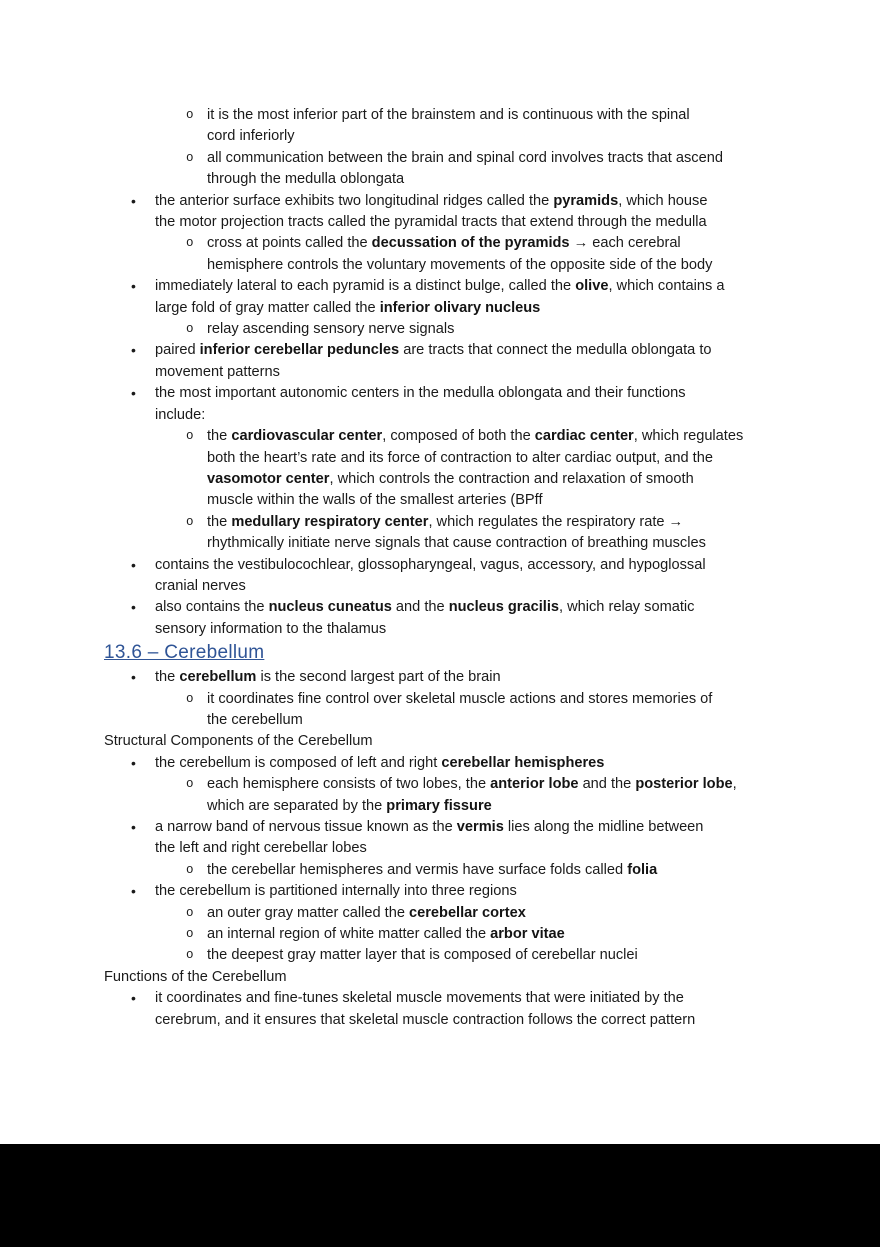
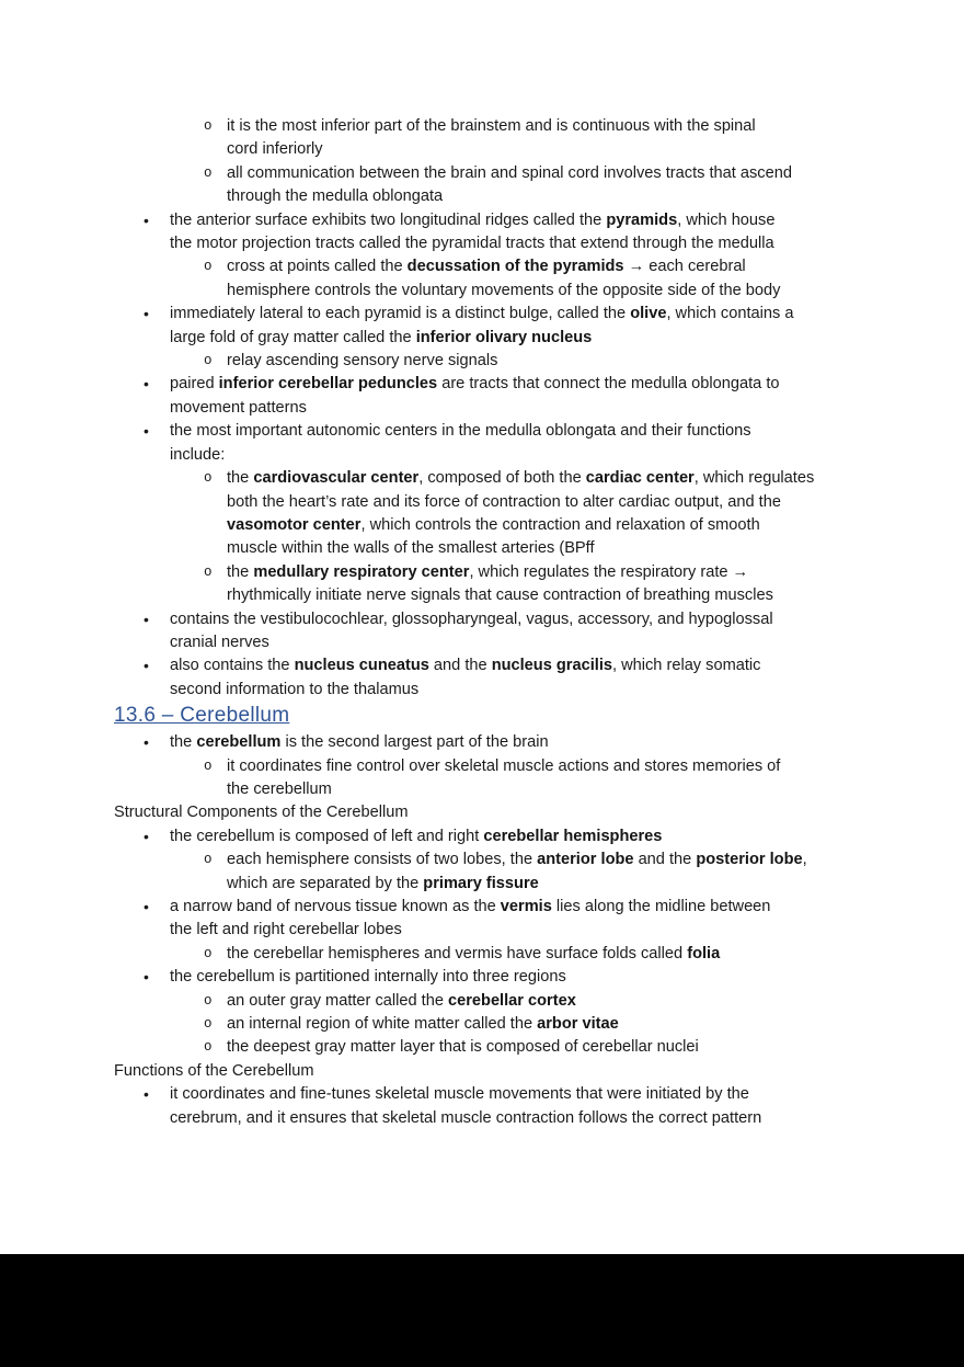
  o
  it is the most inferior part of the brainstem and is continuous with the spinal
  cord inferiorly
  o
  all communication between the brain and spinal cord involves tracts that ascend
  through the medulla oblongata
  •
  the anterior surface exhibits two longitudinal ridges called the pyramids, which house
  the motor projection tracts called the pyramidal tracts that extend through the medulla
  o
  cross at points called the decussation of the pyramids → each cerebral
  hemisphere controls the voluntary movements of the opposite side of the body
  •
  immediately lateral to each pyramid is a distinct bulge, called the olive, which contains a
  large fold of gray matter called the inferior olivary nucleus
  o
  relay ascending sensory nerve signals
  •
  paired inferior cerebellar peduncles are tracts that connect the medulla oblongata to
  movement patterns
  •
  the most important autonomic centers in the medulla oblongata and their functions
  include:
  o
  the cardiovascular center, composed of both the cardiac center, which regulates
  both the heart’s rate and its force of contraction to alter cardiac output, and the
  vasomotor center, which controls the contraction and relaxation of smooth
  muscle within the walls of the smallest arteries (BPff
  o
  the medullary respiratory center, which regulates the respiratory rate →
  rhythmically initiate nerve signals that cause contraction of breathing muscles
  •
  contains the vestibulocochlear, glossopharyngeal, vagus, accessory, and hypoglossal
  cranial nerves
  •
  also contains the nucleus cuneatus and the nucleus gracilis, which relay somatic
- sensory information to the thalamus
+ second information to the thalamus
  13.6 – Cerebellum
  •
  the cerebellum is the second largest part of the brain
  o
  it coordinates fine control over skeletal muscle actions and stores memories of
  the cerebellum
  Structural Components of the Cerebellum
  •
  the cerebellum is composed of left and right cerebellar hemispheres
  o
  each hemisphere consists of two lobes, the anterior lobe and the posterior lobe,
  which are separated by the primary fissure
  •
  a narrow band of nervous tissue known as the vermis lies along the midline between
  the left and right cerebellar lobes
  o
  the cerebellar hemispheres and vermis have surface folds called folia
  •
  the cerebellum is partitioned internally into three regions
  o
  an outer gray matter called the cerebellar cortex
  o
  an internal region of white matter called the arbor vitae
  o
  the deepest gray matter layer that is composed of cerebellar nuclei
  Functions of the Cerebellum
  •
  it coordinates and fine-tunes skeletal muscle movements that were initiated by the
  cerebrum, and it ensures that skeletal muscle contraction follows the correct pattern
